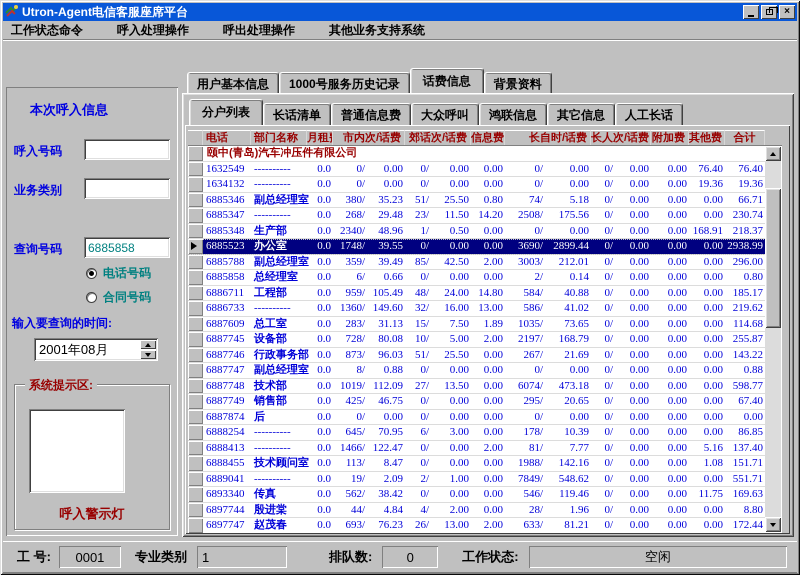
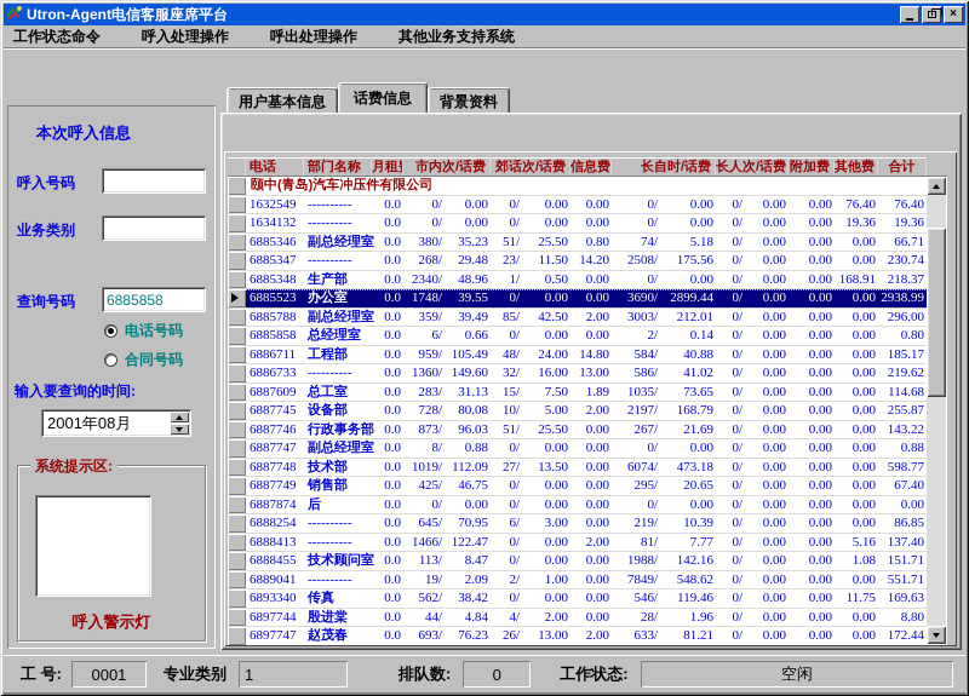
  Utron-Agent电信客服座席平台
  ×
  工作状态命令
  呼入处理操作
  呼出处理操作
  其他业务支持系统
  本次呼入信息
  呼入号码
  业务类别
  查询号码
  6885858
  电话号码
  合同号码
  输入要查询的时间:
  2001年08月
  系统提示区:
  呼入警示灯
  用户基本信息
- 1000号服务历史记录
  话费信息
  背景资料
- 分户列表
- 长话清单
- 普通信息费
- 大众呼叫
- 鸿联信息
- 其它信息
- 人工长话
  电话
  部门名称
  市内次/话费
  郊话次/话费
  信息费
  长自时/话费
  长人次/话费
  附加费
  其他费
  合计
  颐中(青岛)汽车冲压件有限公司
  1632549
  ----------
  0.0
  0/
  0.00
  0/
  0.00
  0.00
  0/
  0.00
  0/
  0.00
  0.00
  76.40
  76.40
  1634132
  ----------
  0.0
  0/
  0.00
  0/
  0.00
  0.00
  0/
  0.00
  0/
  0.00
  0.00
  19.36
  19.36
  6885346
  副总经理室
  0.0
  380/
  35.23
  51/
  25.50
  0.80
  74/
  5.18
  0/
  0.00
  0.00
  0.00
  66.71
  6885347
  ----------
  0.0
  268/
  29.48
  23/
  11.50
  14.20
  2508/
  175.56
  0/
  0.00
  0.00
  0.00
  230.74
  6885348
  生产部
  0.0
  2340/
  48.96
  1/
  0.50
  0.00
  0/
  0.00
  0/
  0.00
  0.00
  168.91
  218.37
  6885523
  办公室
  0.0
  1748/
  39.55
  0/
  0.00
  0.00
  3690/
  2899.44
  0/
  0.00
  0.00
  0.00
  2938.99
  6885788
  副总经理室
  0.0
  359/
  39.49
  85/
  42.50
  2.00
  3003/
  212.01
  0/
  0.00
  0.00
  0.00
  296.00
  6885858
  总经理室
  0.0
  6/
  0.66
  0/
  0.00
  0.00
  2/
  0.14
  0/
  0.00
  0.00
  0.00
  0.80
  6886711
  工程部
  0.0
  959/
  105.49
  48/
  24.00
  14.80
  584/
  40.88
  0/
  0.00
  0.00
  0.00
  185.17
  6886733
  ----------
  0.0
  1360/
  149.60
  32/
  16.00
  13.00
  586/
  41.02
  0/
  0.00
  0.00
  0.00
  219.62
  6887609
  总工室
  0.0
  283/
  31.13
  15/
  7.50
  1.89
  1035/
  73.65
  0/
  0.00
  0.00
  0.00
  114.68
  6887745
  设备部
  0.0
  728/
  80.08
  10/
  5.00
  2.00
  2197/
  168.79
  0/
  0.00
  0.00
  0.00
  255.87
  6887746
  行政事务部
  0.0
  873/
  96.03
  51/
  25.50
  0.00
  267/
  21.69
  0/
  0.00
  0.00
  0.00
  143.22
  6887747
  副总经理室
  0.0
  8/
  0.88
  0/
  0.00
  0.00
  0/
  0.00
  0/
  0.00
  0.00
  0.00
  0.88
  6887748
  技术部
  0.0
  1019/
  112.09
  27/
  13.50
  0.00
  6074/
  473.18
  0/
  0.00
  0.00
  0.00
  598.77
  6887749
  销售部
  0.0
  425/
  46.75
  0/
  0.00
  0.00
  295/
  20.65
  0/
  0.00
  0.00
  0.00
  67.40
  6887874
  后
  0.0
  0/
  0.00
  0/
  0.00
  0.00
  0/
  0.00
  0/
  0.00
  0.00
  0.00
  0.00
  6888254
  ----------
  0.0
  645/
  70.95
  6/
  3.00
  0.00
- 178/
+ 219/
  10.39
  0/
  0.00
  0.00
  0.00
  86.85
  6888413
  ----------
  0.0
  1466/
  122.47
  0/
  0.00
  2.00
  81/
  7.77
  0/
  0.00
  0.00
  5.16
  137.40
  6888455
  技术顾问室
  0.0
  113/
  8.47
  0/
  0.00
  0.00
  1988/
  142.16
  0/
  0.00
  0.00
  1.08
  151.71
  6889041
  ----------
  0.0
  19/
  2.09
  2/
  1.00
  0.00
  7849/
  548.62
  0/
  0.00
  0.00
  0.00
  551.71
  6893340
  传真
  0.0
  562/
  38.42
  0/
  0.00
  0.00
  546/
  119.46
  0/
  0.00
  0.00
  11.75
  169.63
  6897744
  殷进棠
  0.0
  44/
  4.84
  4/
  2.00
  0.00
  28/
  1.96
  0/
  0.00
  0.00
  0.00
  8.80
  6897747
  赵茂春
  0.0
  693/
  76.23
  26/
  13.00
  2.00
  633/
  81.21
  0/
  0.00
  0.00
  0.00
  172.44
  工 号:
  0001
  专业类别
  1
  排队数:
  0
  工作状态:
  空闲
